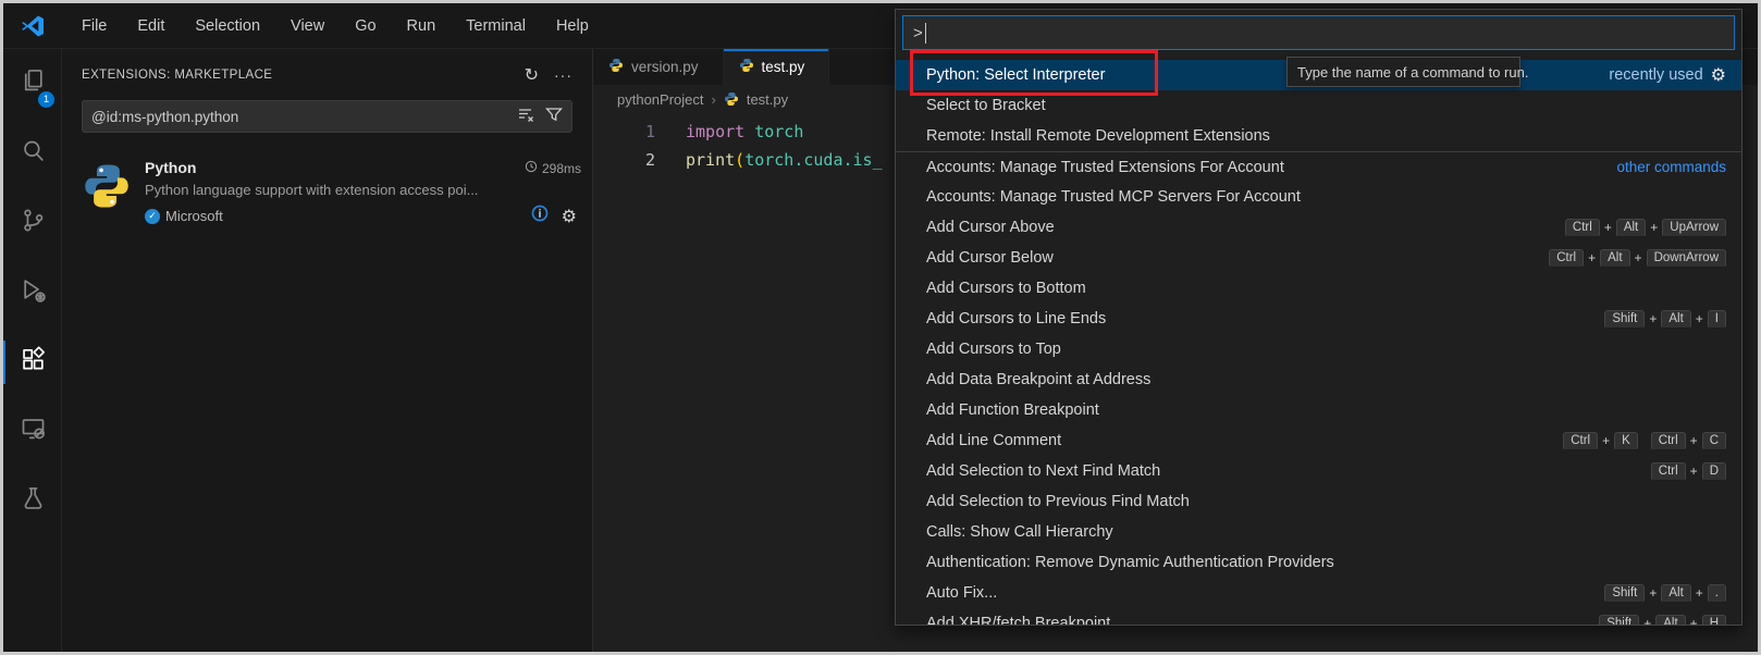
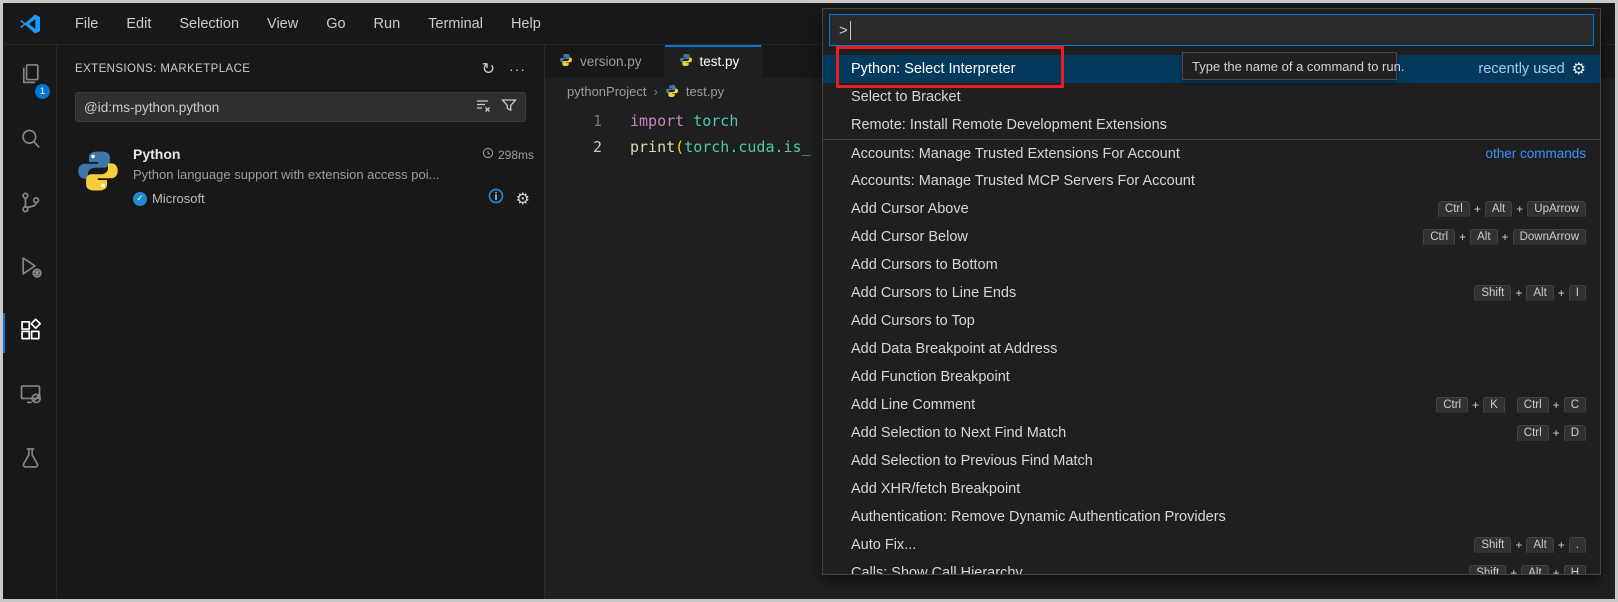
  File
  Edit
  Selection
  View
  Go
  Run
  Terminal
  Help
  1
  EXTENSIONS: MARKETPLACE
  ↻
  ···
  @id:ms-python.python
  Python
  298ms
  Python language support with extension access poi...
  ✓
  Microsoft
  ⚙
  version.py
  test.py
  pythonProject
  ›
  test.py
  1
  import torch
  2
  print(torch.cuda.is_
  >
  Python: Select Interpreter
  recently used
  ⚙
  Select to Bracket
  Remote: Install Remote Development Extensions
  Accounts: Manage Trusted Extensions For Account
  other commands
  Accounts: Manage Trusted MCP Servers For Account
  Add Cursor Above
  Ctrl
  +
  Alt
  +
  UpArrow
  Add Cursor Below
  Ctrl
  +
  Alt
  +
  DownArrow
  Add Cursors to Bottom
  Add Cursors to Line Ends
  Shift
  +
  Alt
  +
  I
  Add Cursors to Top
  Add Data Breakpoint at Address
  Add Function Breakpoint
  Add Line Comment
  Ctrl
  +
  K
  Ctrl
  +
  C
  Add Selection to Next Find Match
  Ctrl
  +
  D
  Add Selection to Previous Find Match
- Calls: Show Call Hierarchy
+ Add XHR/fetch Breakpoint
  Authentication: Remove Dynamic Authentication Providers
  Auto Fix...
  Shift
  +
  Alt
  +
  .
- Add XHR/fetch Breakpoint
+ Calls: Show Call Hierarchy
  Shift
  +
  Alt
  +
  H
  Type the name of a command to ru
